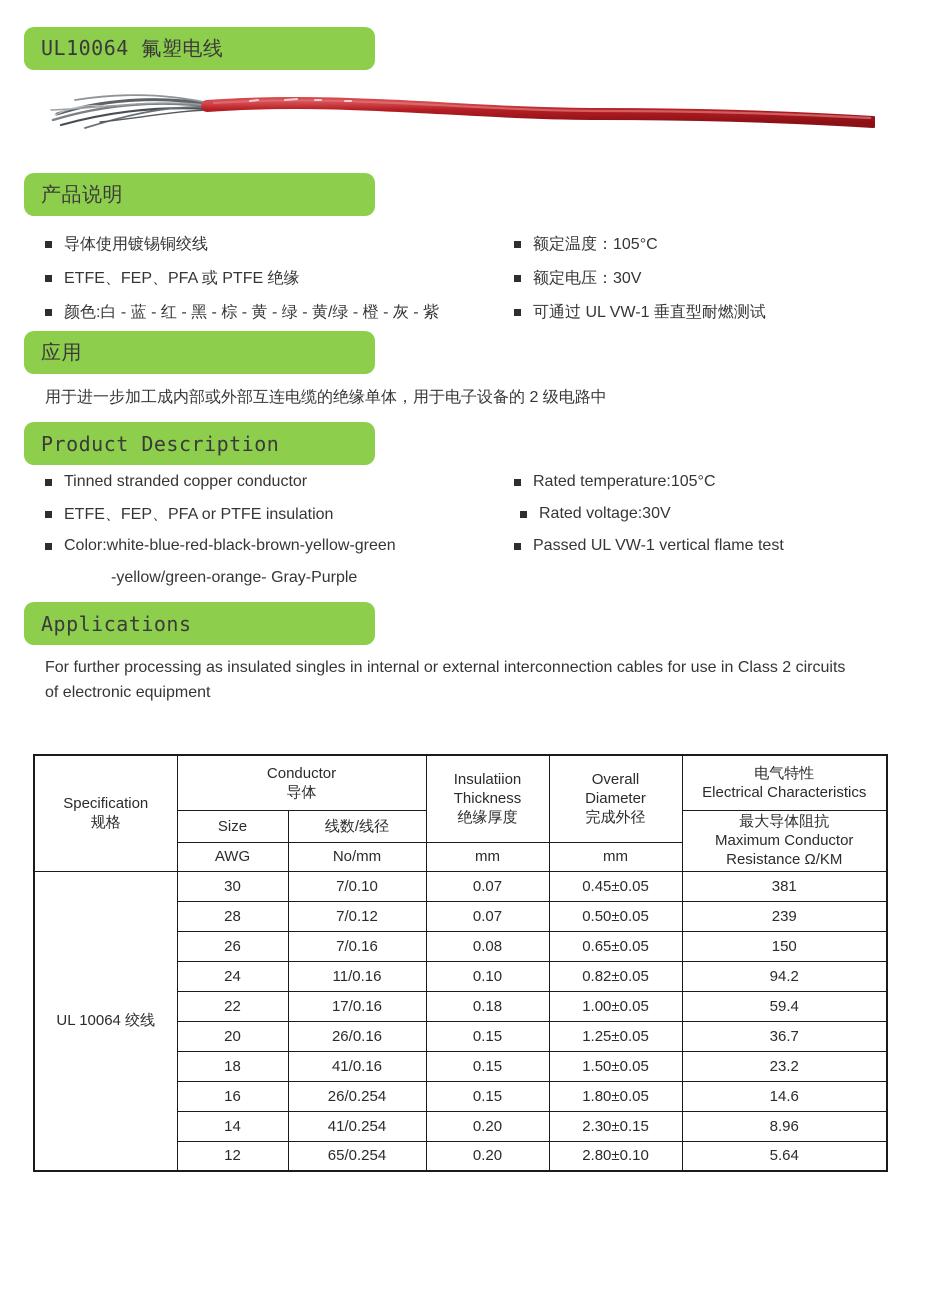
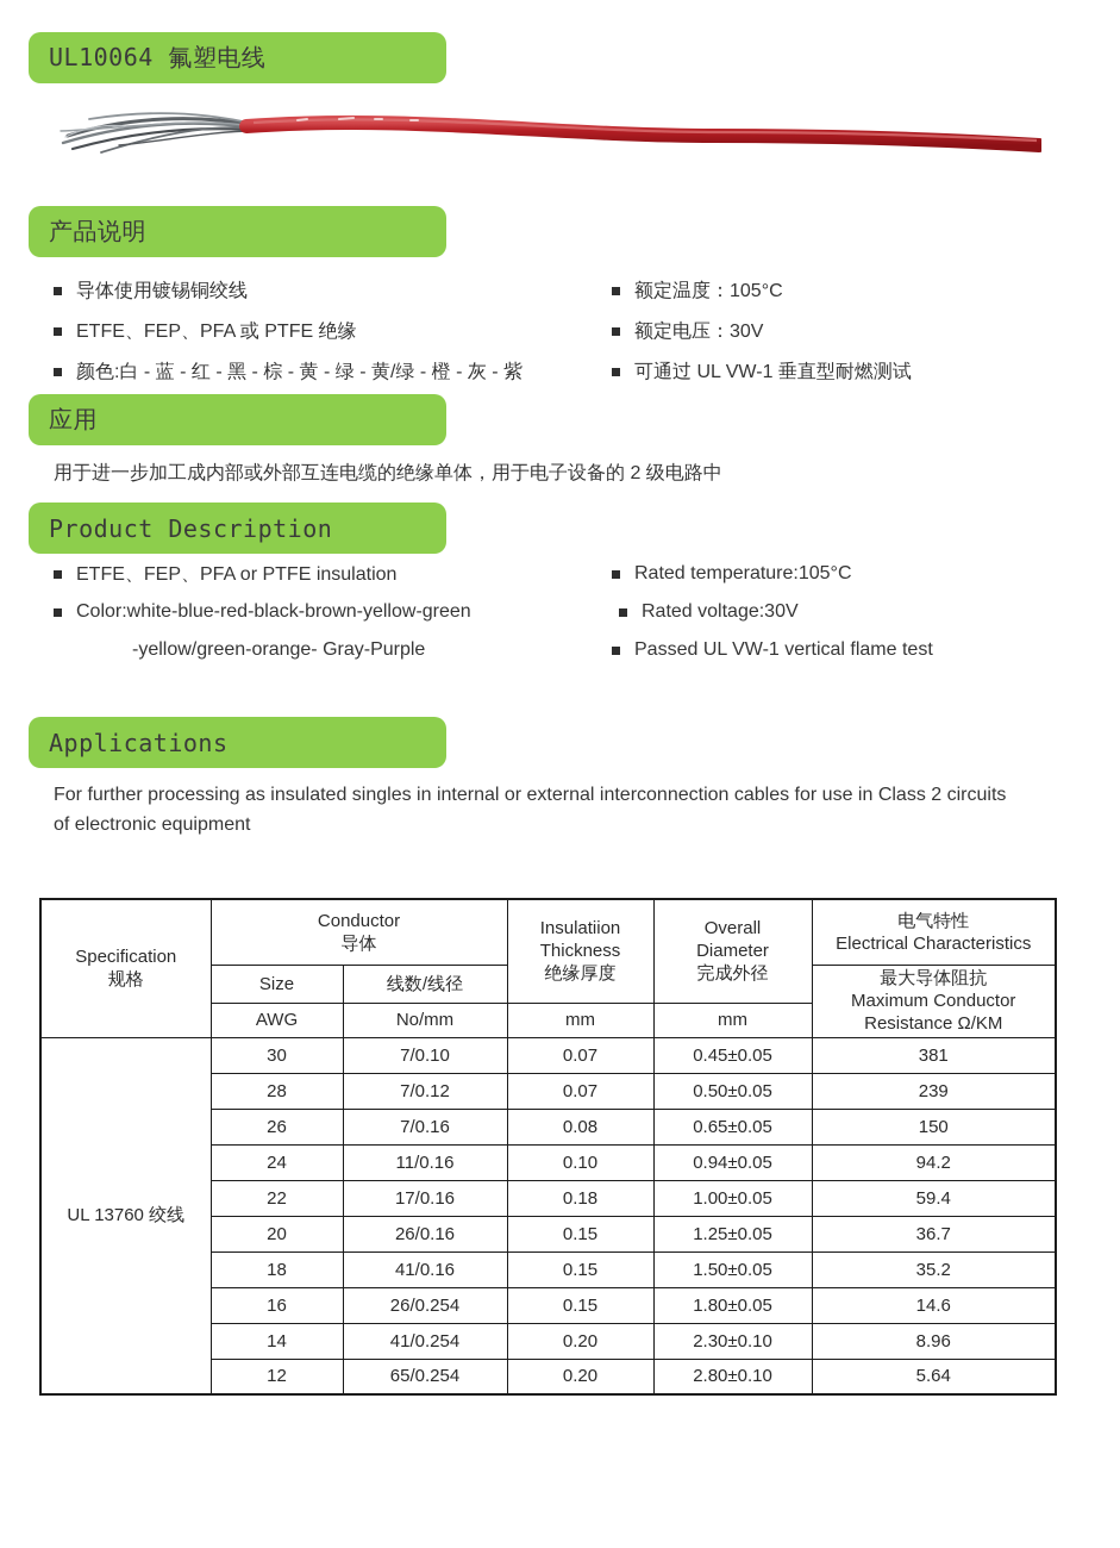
  UL10064 氟塑电线
  产品说明
  导体使用镀锡铜绞线
  ETFE、FEP、PFA 或 PTFE 绝缘
  颜色:白 - 蓝 - 红 - 黑 - 棕 - 黄 - 绿 - 黄/绿 - 橙 - 灰 - 紫
  额定温度：105°C
  额定电压：30V
  可通过 UL VW-1 垂直型耐燃测试
  应用
  用于进一步加工成内部或外部互连电缆的绝缘单体，用于电子设备的 2 级电路中
  Product Description
- Tinned stranded copper conductor
  ETFE、FEP、PFA or PTFE insulation
  Color:white-blue-red-black-brown-yellow-green
  -yellow/green-orange- Gray-Purple
  Rated temperature:105°C
  Rated voltage:30V
  Passed UL VW-1 vertical flame test
  Applications
  For further processing as insulated singles in internal or external interconnection cables for use in Class 2 circuits
  of electronic equipment
  Specification 规格	Conductor 导体	Insulatiion Thickness 绝缘厚度	Overall Diameter 完成外径	电气特性 Electrical Characteristics
  Size	线数/线径	最大导体阻抗 Maximum Conductor Resistance Ω/KM
  AWG	No/mm	mm	mm
- UL 10064 绞线	30	7/0.10	0.07	0.45±0.05	381
+ UL 13760 绞线	30	7/0.10	0.07	0.45±0.05	381
  28	7/0.12	0.07	0.50±0.05	239
  26	7/0.16	0.08	0.65±0.05	150
- 24	11/0.16	0.10	0.82±0.05	94.2
+ 24	11/0.16	0.10	0.94±0.05	94.2
  22	17/0.16	0.18	1.00±0.05	59.4
  20	26/0.16	0.15	1.25±0.05	36.7
- 18	41/0.16	0.15	1.50±0.05	23.2
+ 18	41/0.16	0.15	1.50±0.05	35.2
  16	26/0.254	0.15	1.80±0.05	14.6
- 14	41/0.254	0.20	2.30±0.15	8.96
+ 14	41/0.254	0.20	2.30±0.10	8.96
  12	65/0.254	0.20	2.80±0.10	5.64
